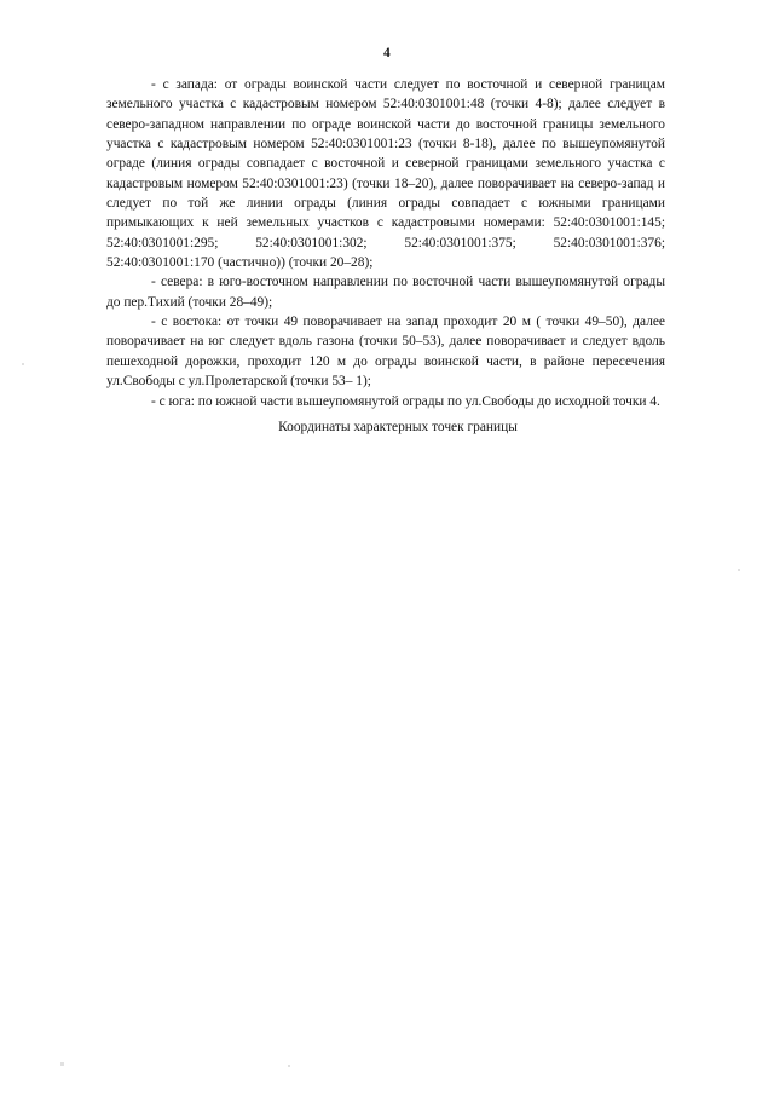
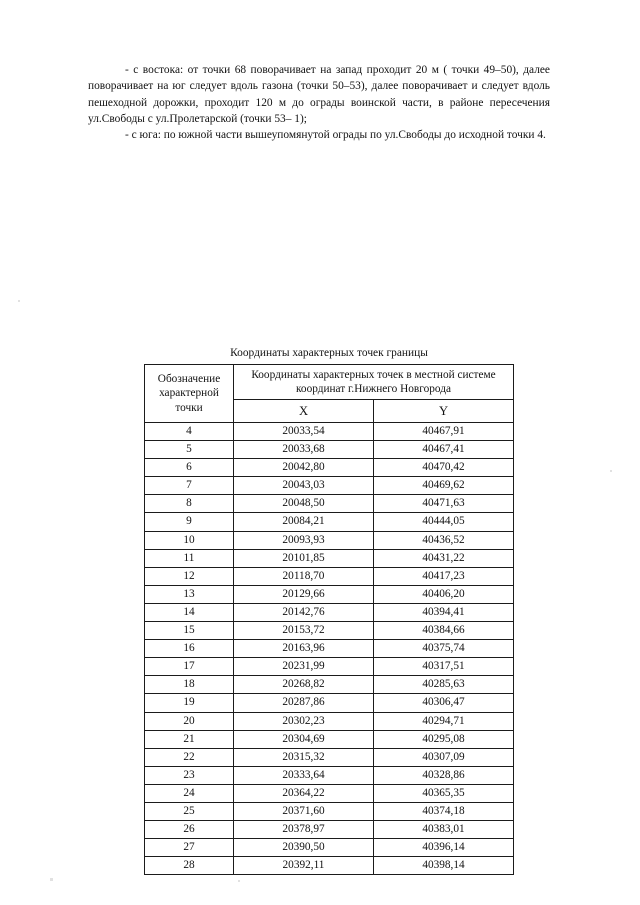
- 4
- - с запада: от ограды воинской части следует по восточной и северной границам земельного участка с кадастровым номером 52:40:0301001:48 (точки 4-8); далее следует в северо-западном направлении по ограде воинской части до восточной границы земельного участка с кадастровым номером 52:40:0301001:23 (точки 8-18), далее по вышеупомянутой ограде (линия ограды совпадает с восточной и северной границами земельного участка с кадастровым номером 52:40:0301001:23) (точки 18–20), далее поворачивает на северо-запад и следует по той же линии ограды (линия ограды совпадает с южными границами примыкающих к ней земельных участков с кадастровыми номерами: 52:40:0301001:145; 52:40:0301001:295; 52:40:0301001:302; 52:40:0301001:375; 52:40:0301001:376; 52:40:0301001:170 (частично)) (точки 20–28);
- - севера: в юго-восточном направлении по восточной части вышеупомянутой ограды до пер.Тихий (точки 28–49);
- - с востока: от точки 49 поворачивает на запад проходит 20 м ( точки 49–50), далее поворачивает на юг следует вдоль газона (точки 50–53), далее поворачивает и следует вдоль пешеходной дорожки, проходит 120 м до ограды воинской части, в районе пересечения ул.Свободы с ул.Пролетарской (точки 53– 1);
+ - с востока: от точки 68 поворачивает на запад проходит 20 м ( точки 49–50), далее поворачивает на юг следует вдоль газона (точки 50–53), далее поворачивает и следует вдоль пешеходной дорожки, проходит 120 м до ограды воинской части, в районе пересечения ул.Свободы с ул.Пролетарской (точки 53– 1);
  - с юга: по южной части вышеупомянутой ограды по ул.Свободы до исходной точки 4.
  Координаты характерных точек границы
+ Обозначение характерной точки	Координаты характерных точек в местной системе координат г.Нижнего Новгорода
+ X	Y
+ 4	20033,54	40467,91
+ 5	20033,68	40467,41
+ 6	20042,80	40470,42
+ 7	20043,03	40469,62
+ 8	20048,50	40471,63
+ 9	20084,21	40444,05
+ 10	20093,93	40436,52
+ 11	20101,85	40431,22
+ 12	20118,70	40417,23
+ 13	20129,66	40406,20
+ 14	20142,76	40394,41
+ 15	20153,72	40384,66
+ 16	20163,96	40375,74
+ 17	20231,99	40317,51
+ 18	20268,82	40285,63
+ 19	20287,86	40306,47
+ 20	20302,23	40294,71
+ 21	20304,69	40295,08
+ 22	20315,32	40307,09
+ 23	20333,64	40328,86
+ 24	20364,22	40365,35
+ 25	20371,60	40374,18
+ 26	20378,97	40383,01
+ 27	20390,50	40396,14
+ 28	20392,11	40398,14
